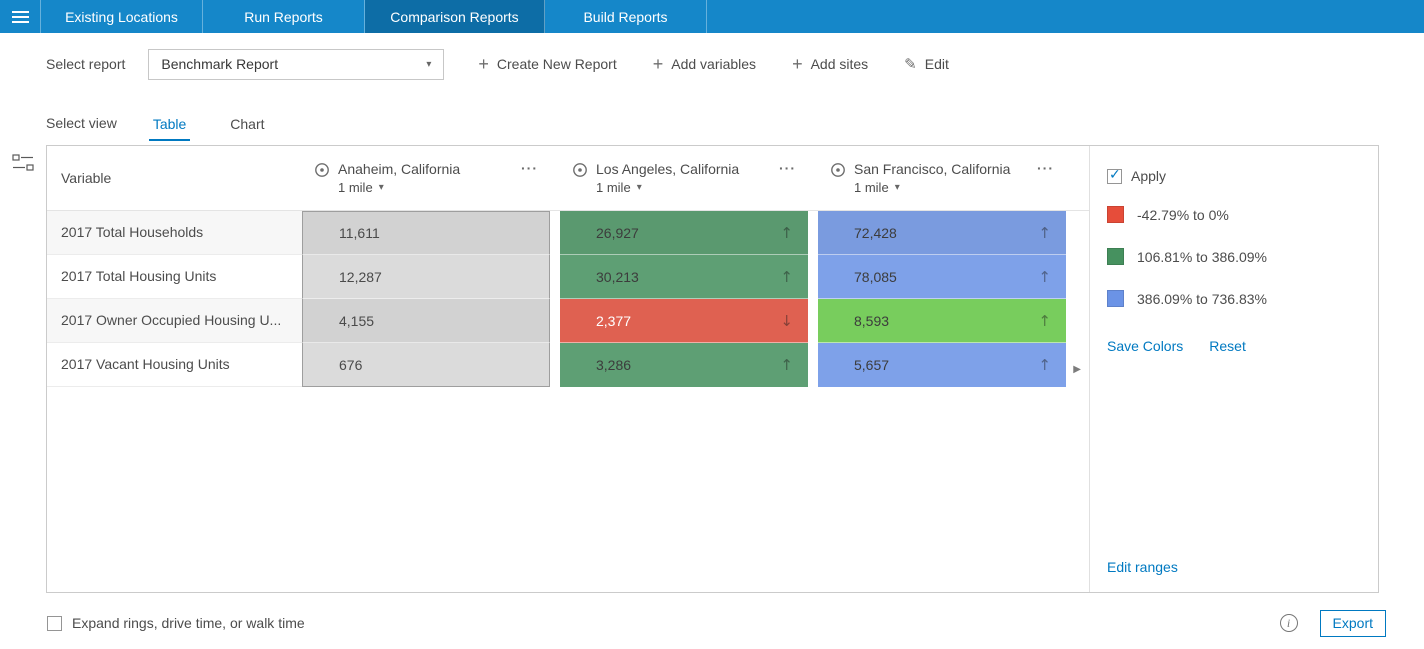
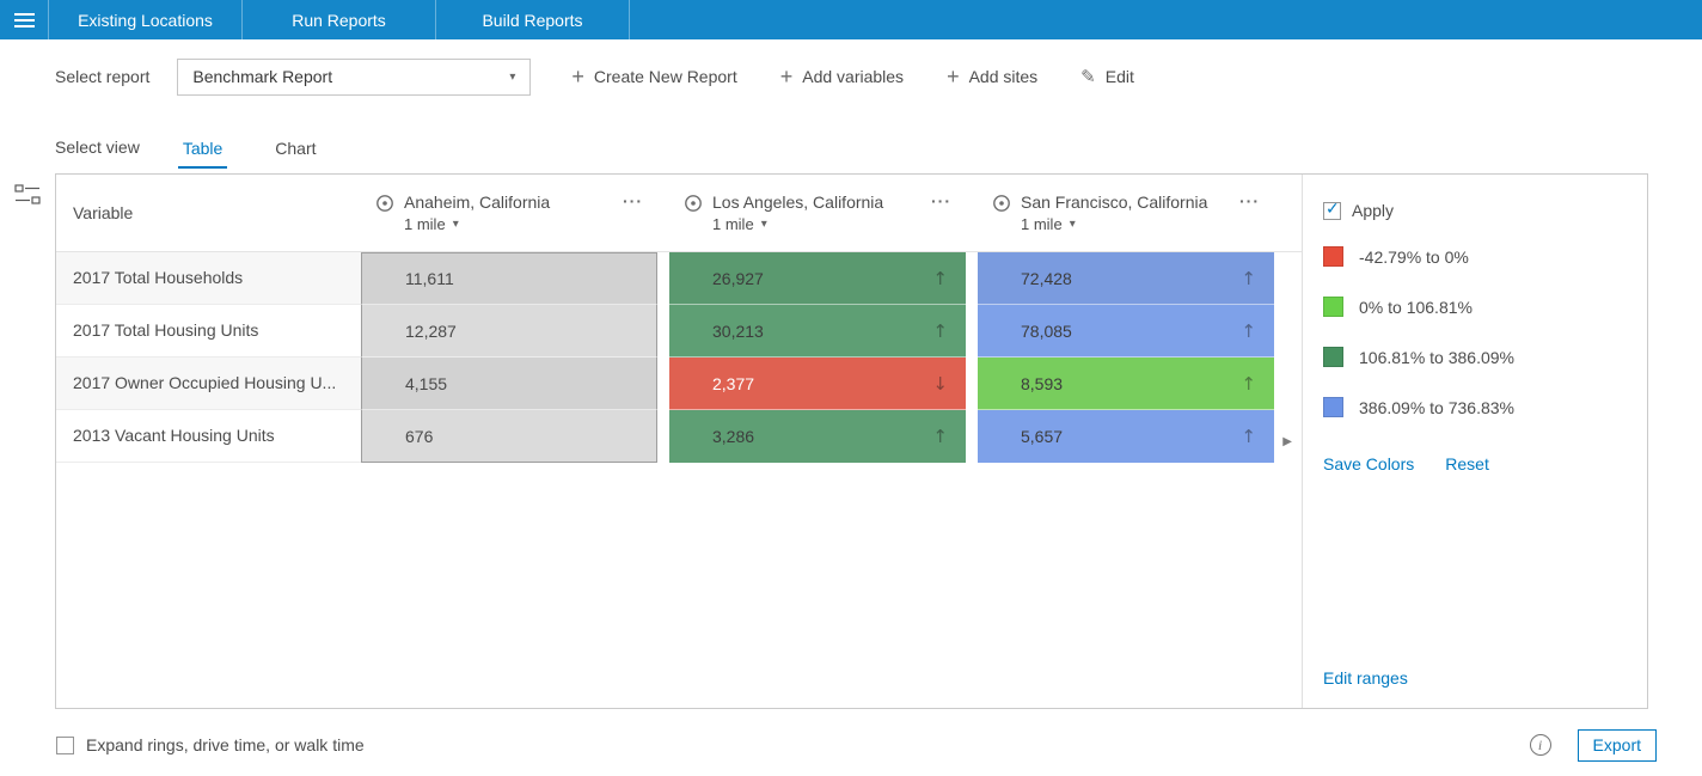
  Existing Locations
  Run Reports
- Comparison Reports
  Build Reports
  Select report
  Benchmark Report
  ▾
  +
  Create New Report
  +
  Add variables
  +
  Add sites
  ✎
  Edit
  Select view
  Table
  Chart
  Variable
  Anaheim, California
  1 mile
  ▾
  ···
  Los Angeles, California
  1 mile
  ▾
  ···
  San Francisco, California
  1 mile
  ▾
  ···
  2017 Total Households
  11,611
  26,927
  ↑
  72,428
  ↑
  2017 Total Housing Units
  12,287
  30,213
  ↑
  78,085
  ↑
  2017 Owner Occupied Housing U...
  4,155
  2,377
  ↓
  8,593
  ↑
- 2017 Vacant Housing Units
+ 2013 Vacant Housing Units
  676
  3,286
  ↑
  5,657
  ↑
  ▶
  Apply
  -42.79% to 0%
+ 0% to 106.81%
  106.81% to 386.09%
  386.09% to 736.83%
  Save Colors
  Reset
  Edit ranges
  Expand rings, drive time, or walk time
  i
  Export
